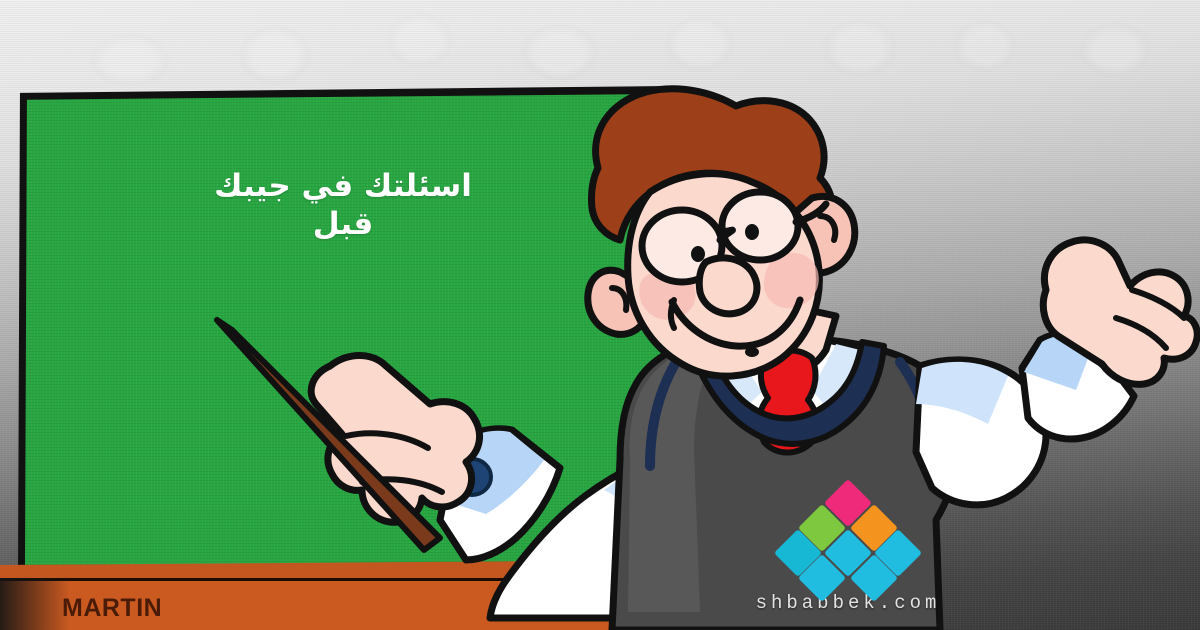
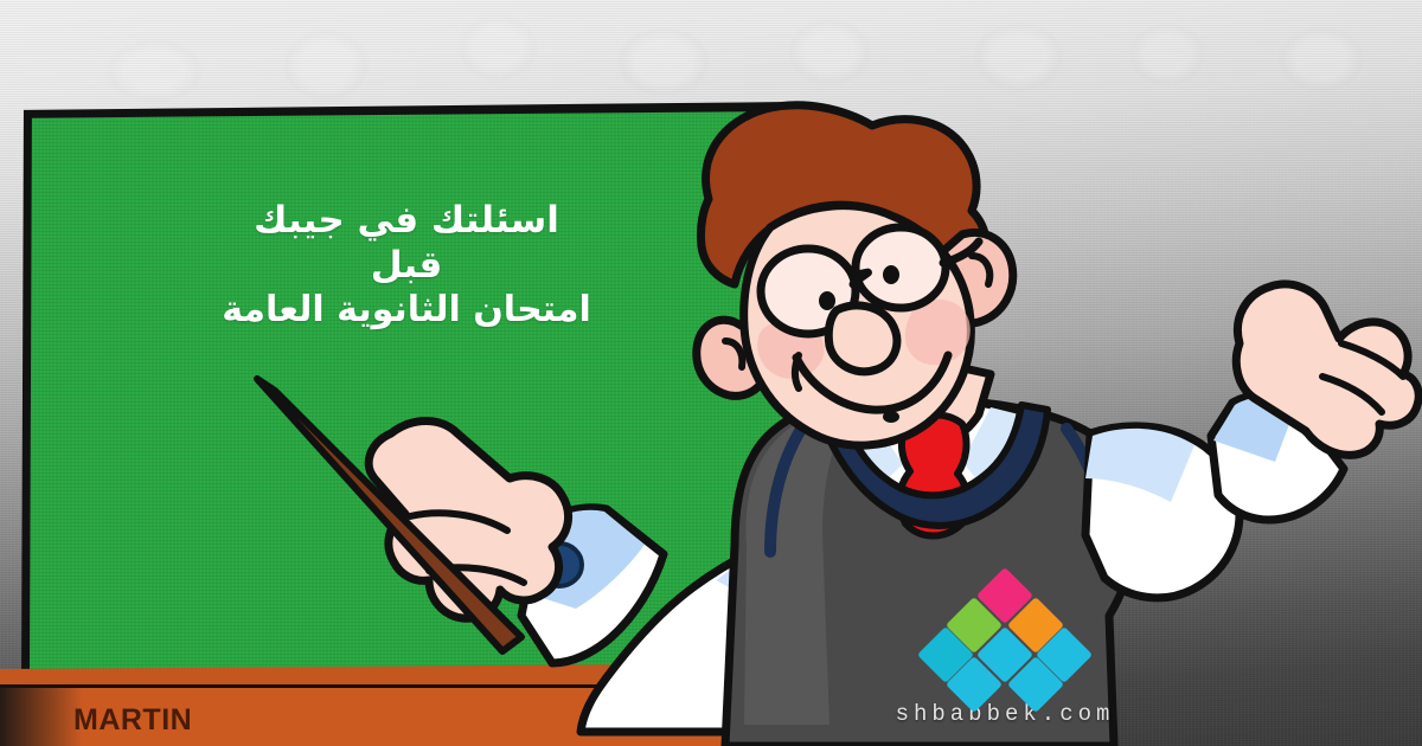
  اسئلتك في جيبك
  قبل
+ امتحان الثانوية العامة
  MARTIN
  shbabbek.com
